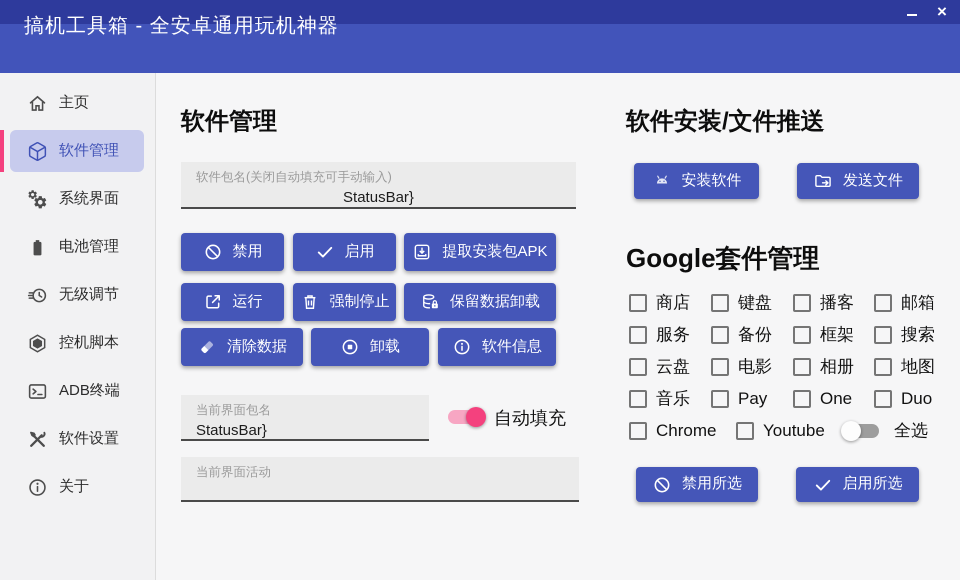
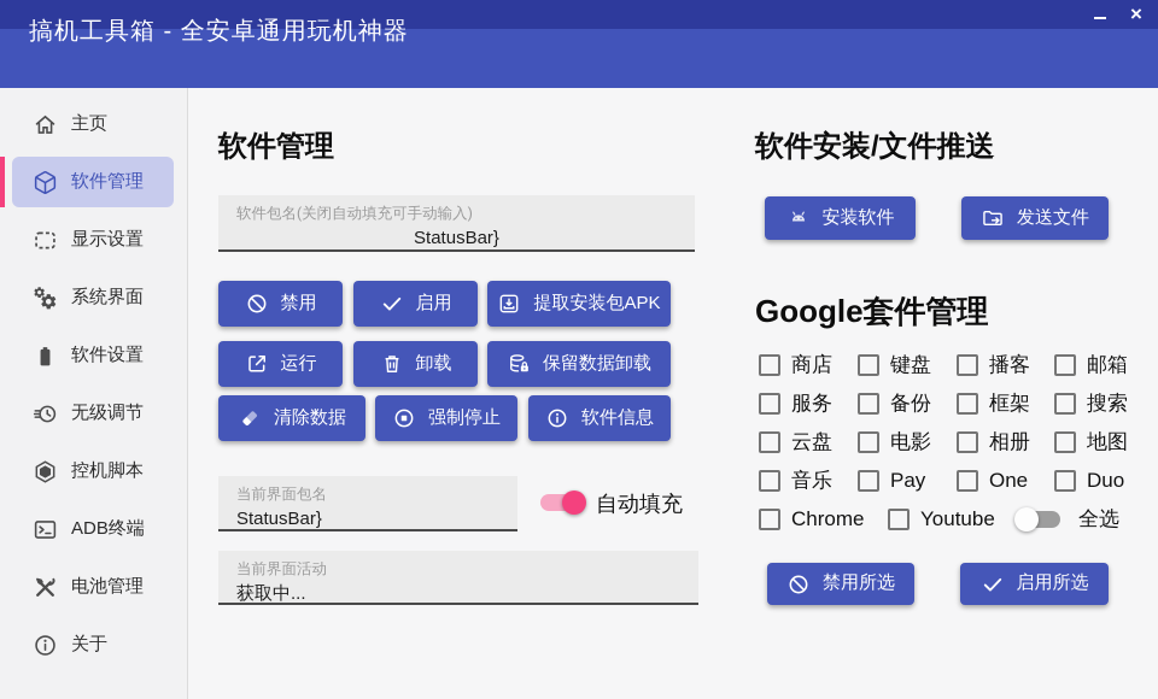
  搞机工具箱 - 全安卓通用玩机神器
  ×
  主页
  软件管理
+ 显示设置
  系统界面
- 电池管理
+ 软件设置
  无级调节
  控机脚本
  ADB终端
- 软件设置
+ 电池管理
  关于
  软件管理
  软件包名(关闭自动填充可手动输入)
  StatusBar}
  禁用
  启用
  提取安装包APK
  运行
- 强制停止
+ 卸载
  保留数据卸载
  清除数据
- 卸载
+ 强制停止
  软件信息
  当前界面包名
  StatusBar}
  自动填充
  当前界面活动
+ 获取中...
  软件安装/文件推送
  安装软件
  发送文件
  Google套件管理
  商店
  键盘
  播客
  邮箱
  服务
  备份
  框架
  搜索
  云盘
  电影
  相册
  地图
  音乐
  Pay
  One
  Duo
  Chrome
  Youtube
  全选
  禁用所选
  启用所选
